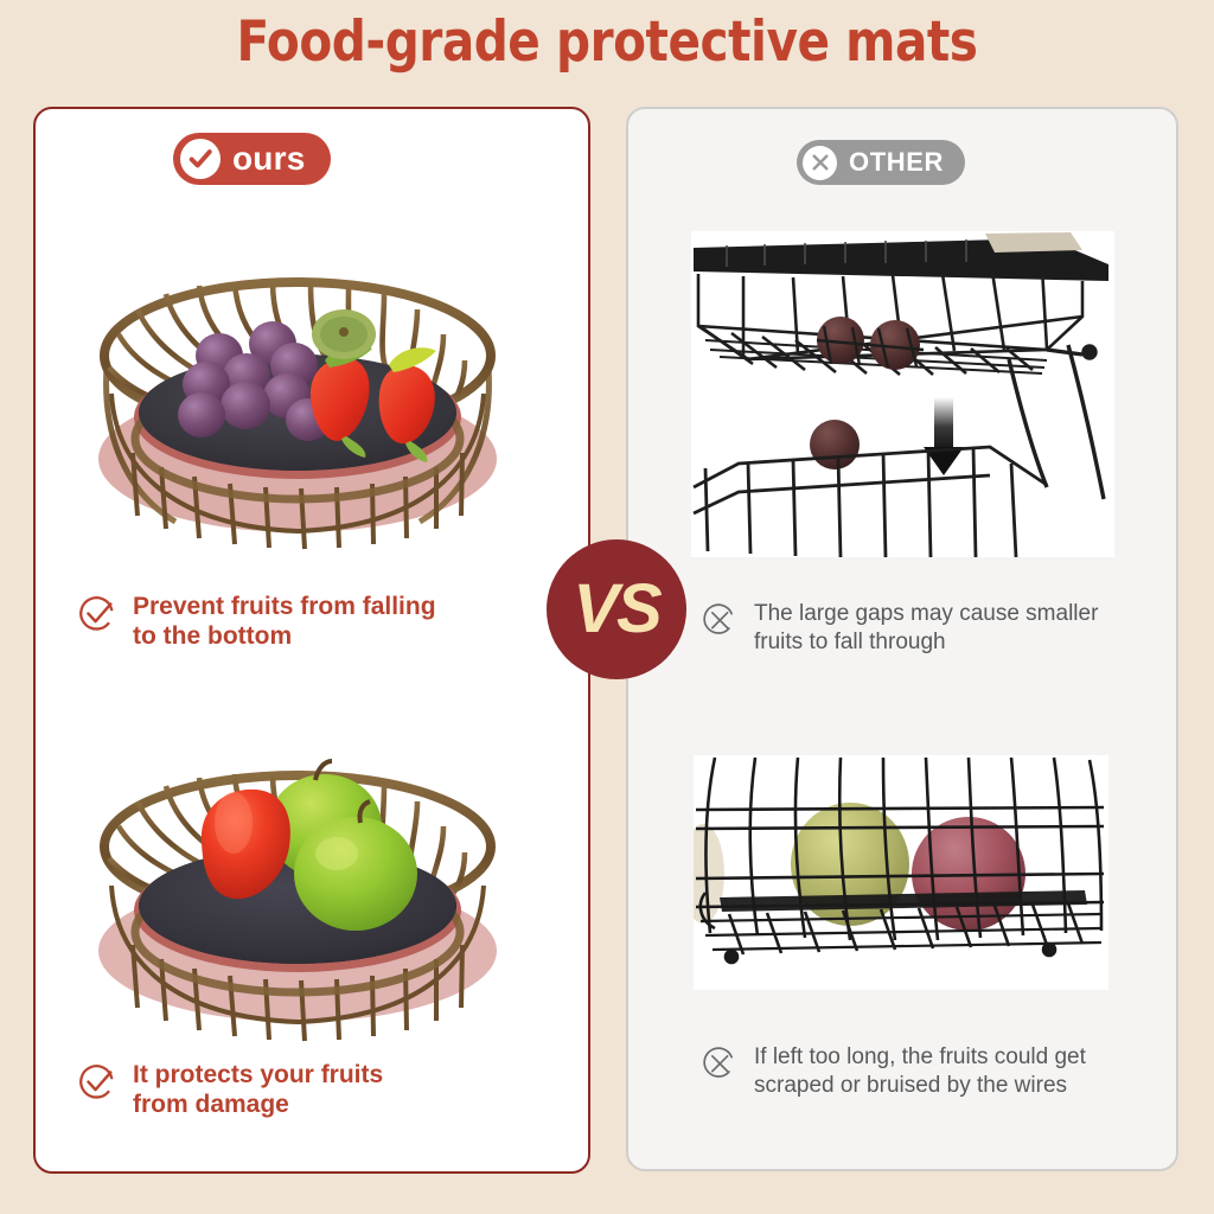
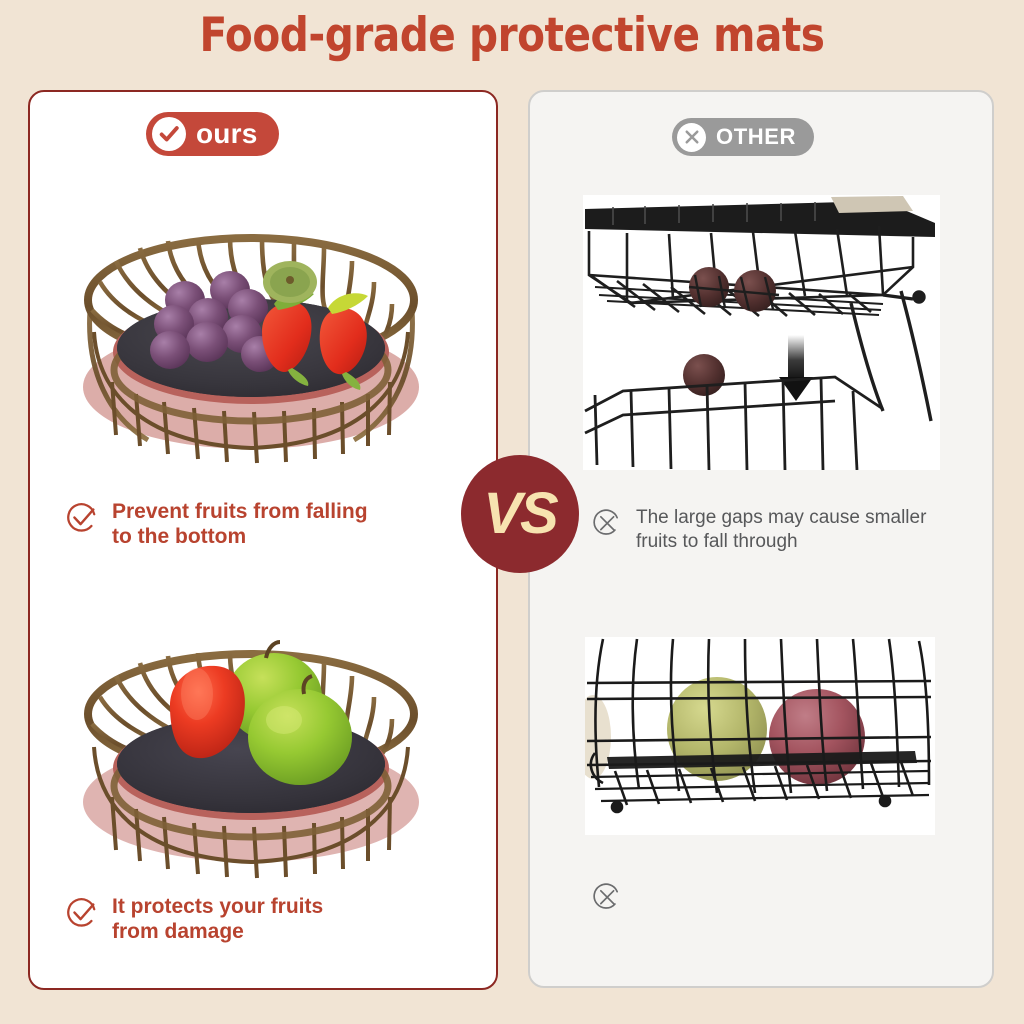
  Food-grade protective mats
  ours
  Prevent fruits from falling
  to the bottom
  It protects your fruits
  from damage
  OTHER
  The large gaps may cause smaller
  fruits to fall through
- If left too long, the fruits could get
- scraped or bruised by the wires
  VS
